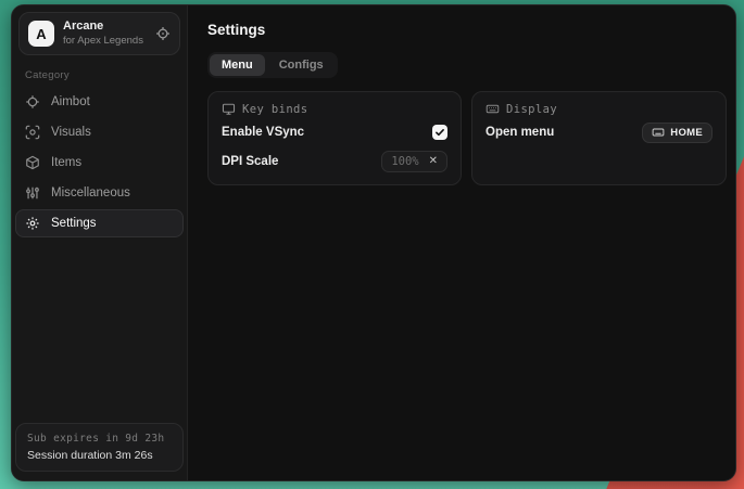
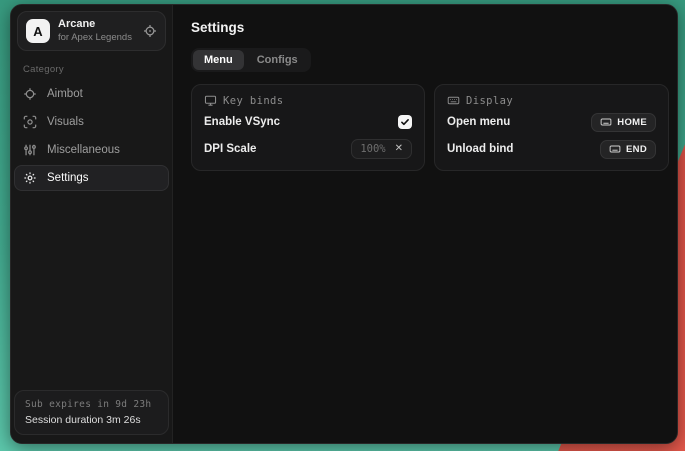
  A
  Arcane
  for Apex Legends
  Category
  Aimbot
  Visuals
- Items
  Miscellaneous
  Settings
  Sub expires in 9d 23h
  Session duration 3m 26s
  Settings
  Menu
  Configs
  Key binds
  Enable VSync
  DPI Scale
  100%
  ✕
  Display
  Open menu
  HOME
+ Unload bind
+ END
